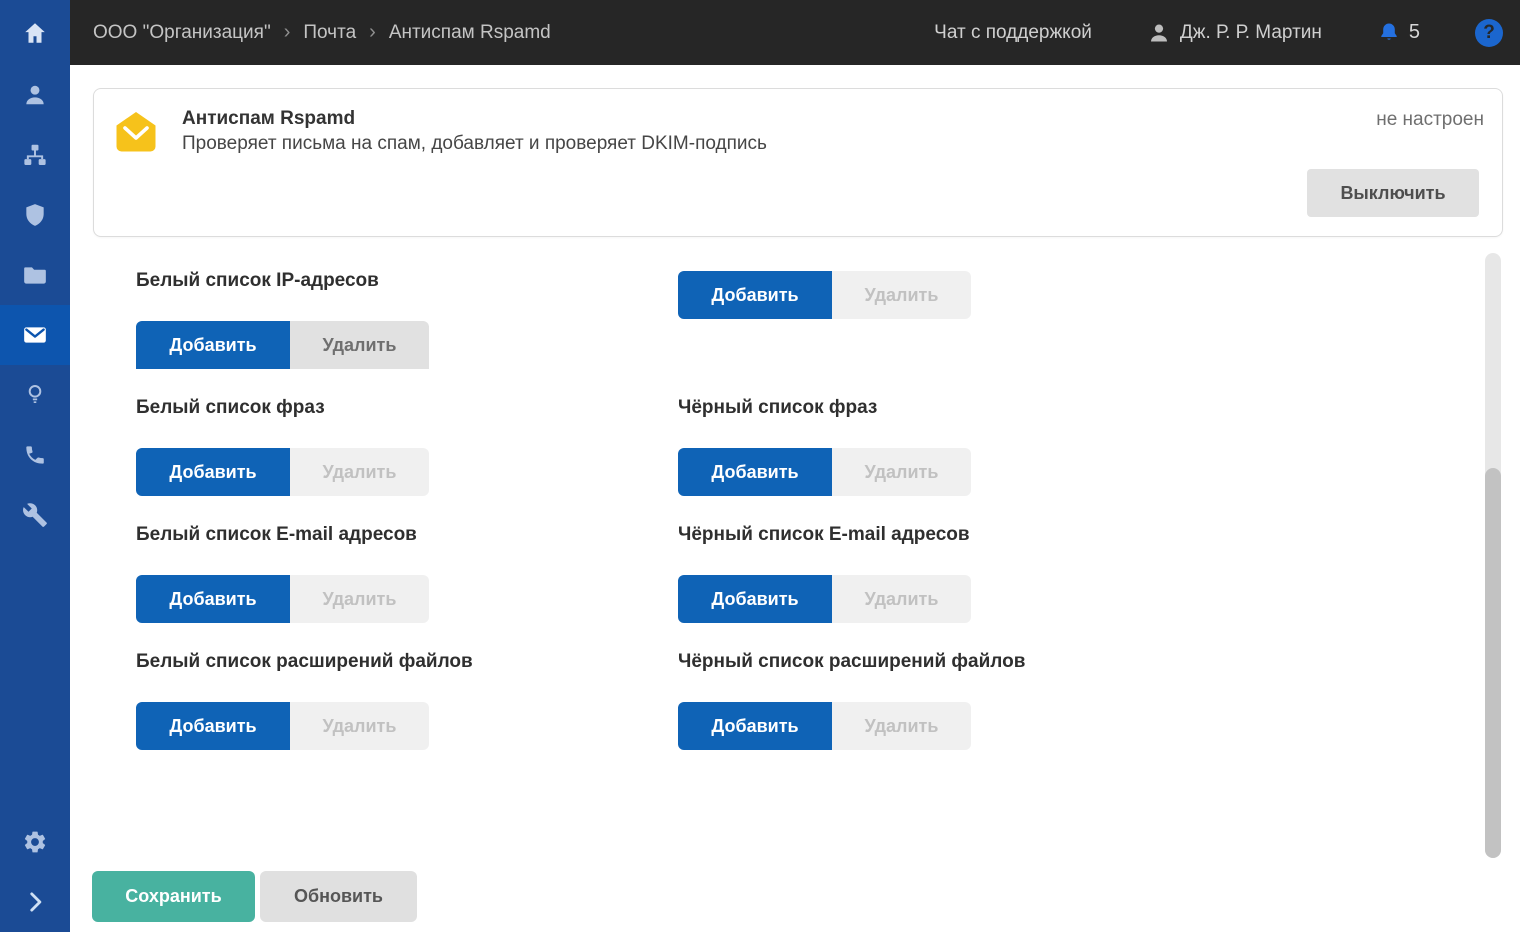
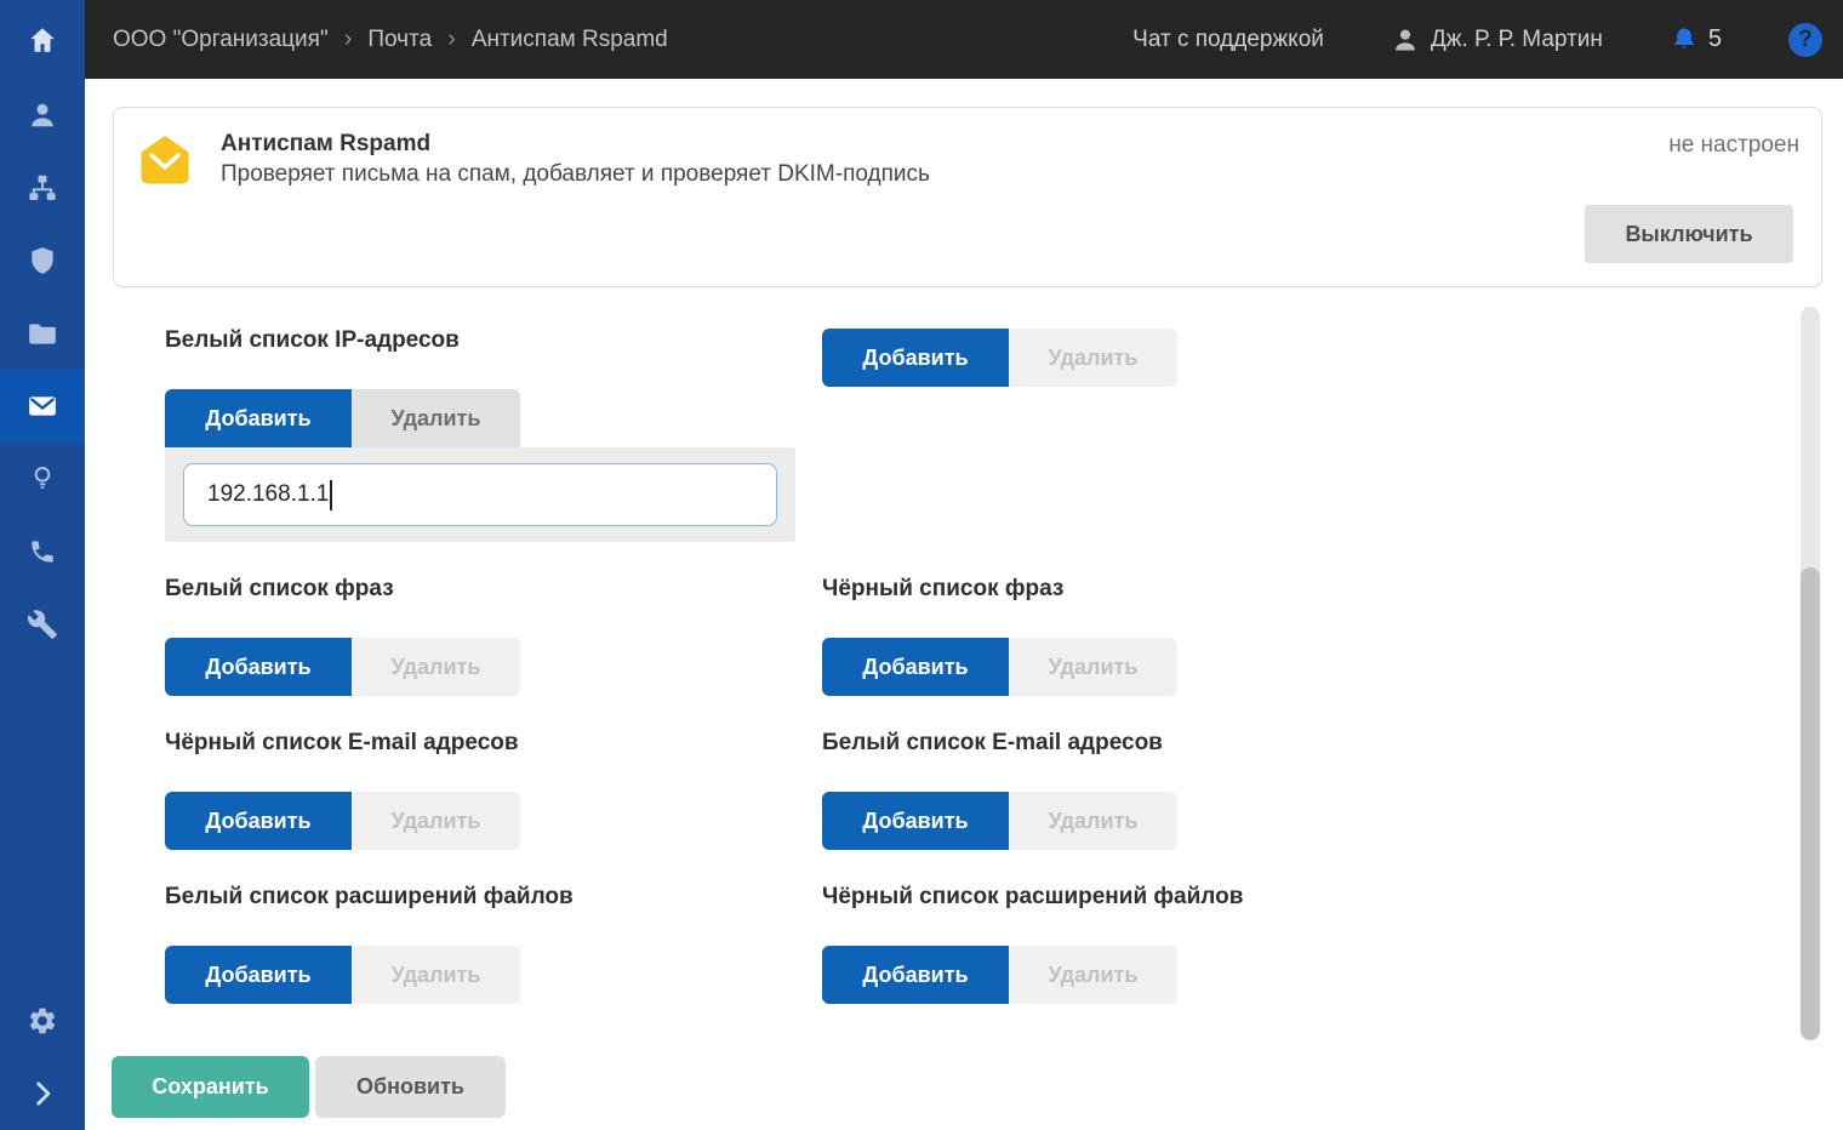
  ООО "Организация"
  ›
  Почта
  ›
  Антиспам Rspamd
  Чат с поддержкой
  Дж. Р. Р. Мартин
  5
  ?
  Антиспам Rspamd
  Проверяет письма на спам, добавляет и проверяет DKIM-подпись
  не настроен
  Выключить
  Белый список IP-адресов
  Добавить
  Удалить
+ 192.168.1.1
  Добавить
  Удалить
  Белый список фраз
  Добавить
  Удалить
  Чёрный список фраз
  Добавить
  Удалить
- Белый список E-mail адресов
+ Чёрный список E-mail адресов
  Добавить
  Удалить
- Чёрный список E-mail адресов
+ Белый список E-mail адресов
  Добавить
  Удалить
  Белый список расширений файлов
  Добавить
  Удалить
  Чёрный список расширений файлов
  Добавить
  Удалить
  Сохранить
  Обновить
